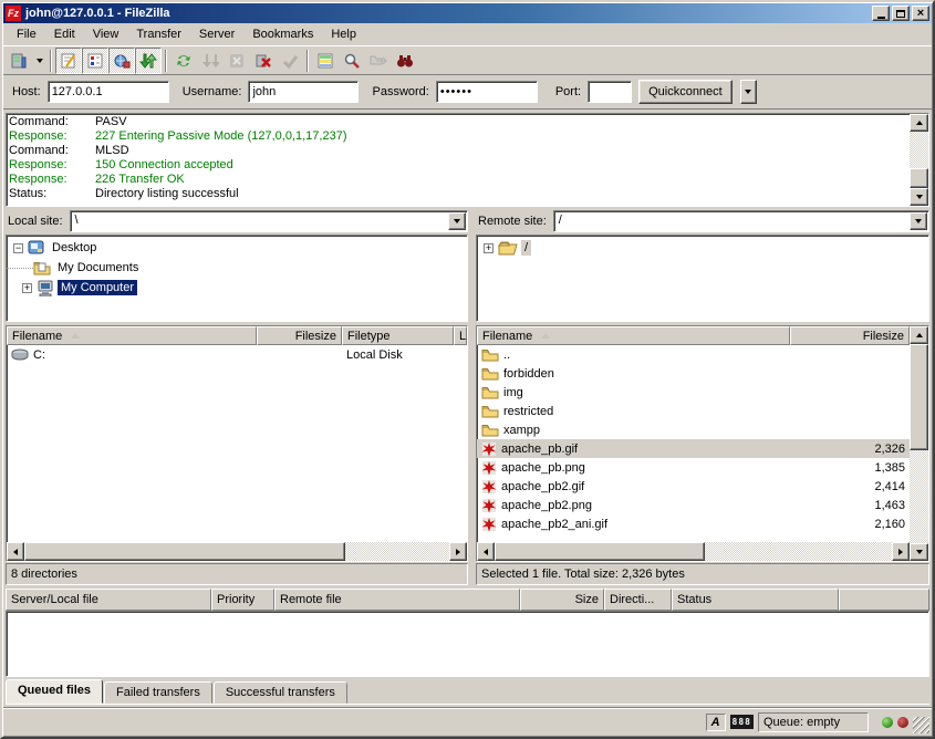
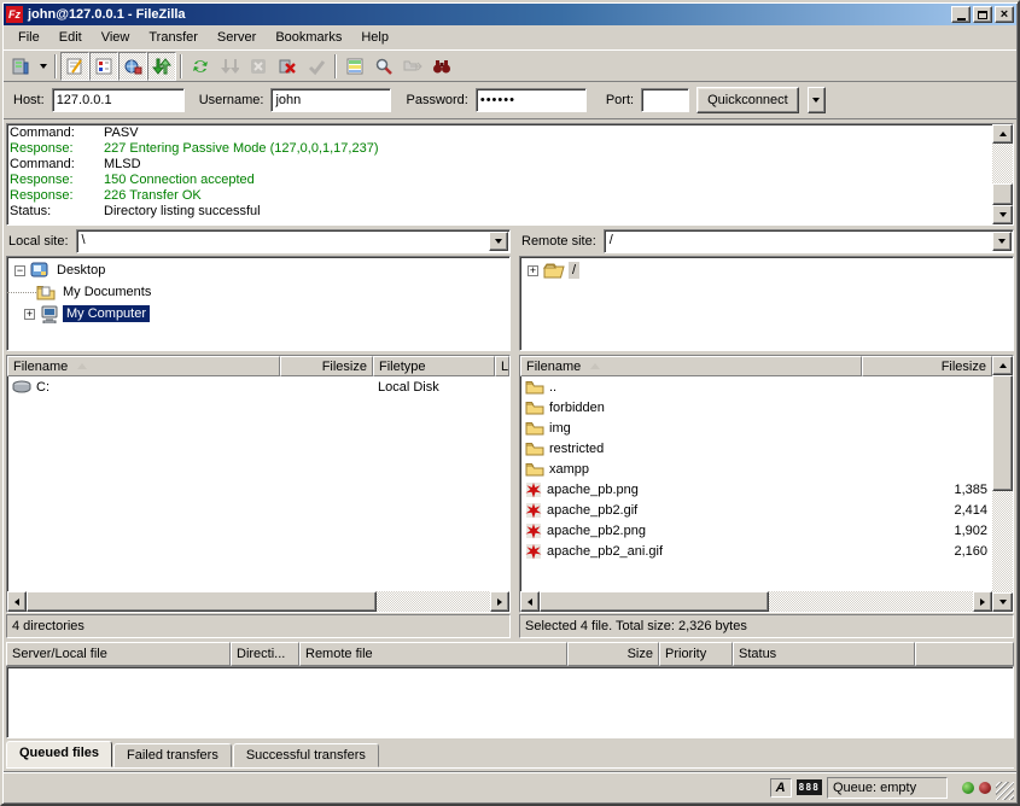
  Fz
  john@127.0.0.1 - FileZilla
  ×
  File
  Edit
  View
  Transfer
  Server
  Bookmarks
  Help
  Host:
  127.0.0.1
  Username:
  john
  Password:
  ••••••
  Port:
  Quickconnect
  Command:
  PASV
  Response:
  227 Entering Passive Mode (127,0,0,1,17,237)
  Command:
  MLSD
  Response:
  150 Connection accepted
  Response:
  226 Transfer OK
  Status:
  Directory listing successful
  Local site:
  \
  −
  Desktop
  My Documents
  +
  My Computer
  Filename
  Filesize
  Filetype
  L
  C:
  Local Disk
- 8 directories
+ 4 directories
  Remote site:
  /
  +
  /
  Filename
  Filesize
  ..
  forbidden
  img
  restricted
  xampp
- apache_pb.gif
- 2,326
  apache_pb.png
  1,385
  apache_pb2.gif
  2,414
  apache_pb2.png
- 1,463
+ 1,902
  apache_pb2_ani.gif
  2,160
- Selected 1 file. Total size: 2,326 bytes
+ Selected 4 file. Total size: 2,326 bytes
  Server/Local file
- Priority
+ Directi...
  Remote file
  Size
- Directi...
+ Priority
  Status
  Queued files
  Failed transfers
  Successful transfers
  A
  888
  Queue: empty
